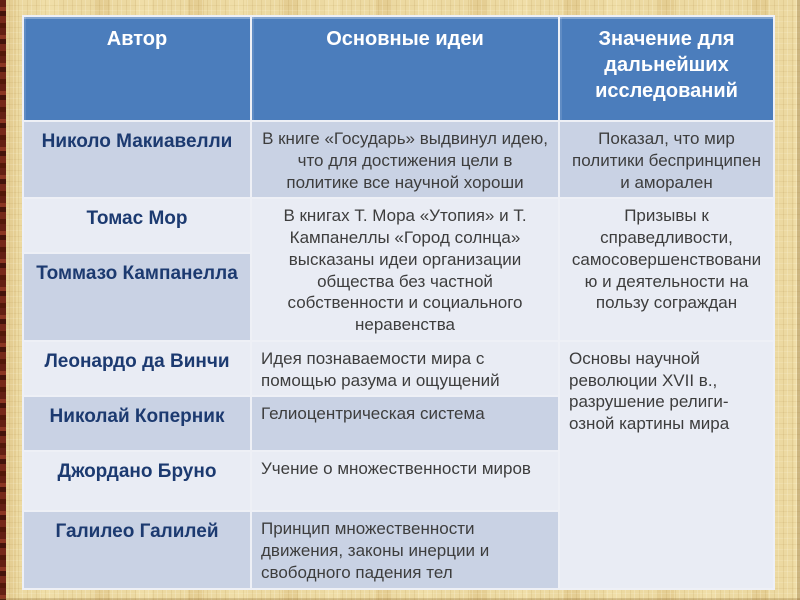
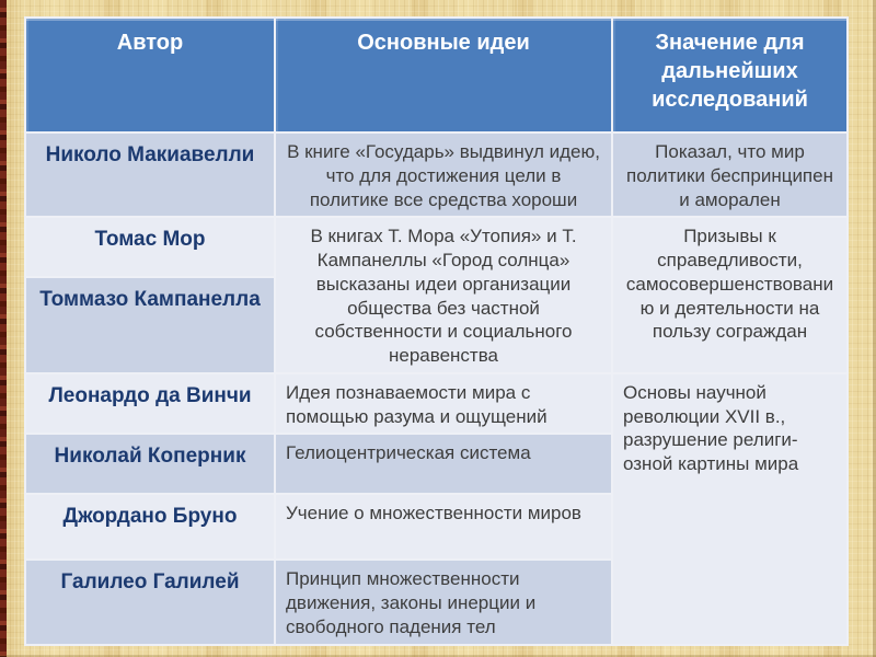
  Автор	Основные идеи	Значение для дальнейших исследований
- Николо Макиавелли	В книге «Государь» выдвинул идею, что для достижения цели в политике все научной хороши	Показал, что мир политики беспринципен и аморален
+ Николо Макиавелли	В книге «Государь» выдвинул идею, что для достижения цели в политике все средства хороши	Показал, что мир политики беспринципен и аморален
  Томас Мор	В книгах Т. Мора «Утопия» и Т. Кампанеллы «Город солнца» высказаны идеи организации общества без частной собственности и социального неравенства	Призывы к справедливости, самосовершенствованию и деятельности на пользу сограждан
  Томмазо Кампанелла
  Леонардо да Винчи	Идея познаваемости мира с помощью разума и ощущений	Основы научной революции XVII в., разрушение религи-озной картины мира
  Николай Коперник	Гелиоцентрическая система
  Джордано Бруно	Учение о множественности миров
  Галилео Галилей	Принцип множественности движения, законы инерции и свободного падения тел
